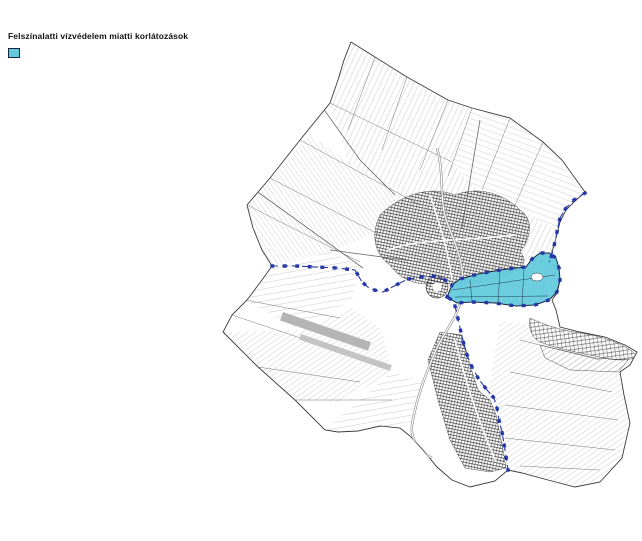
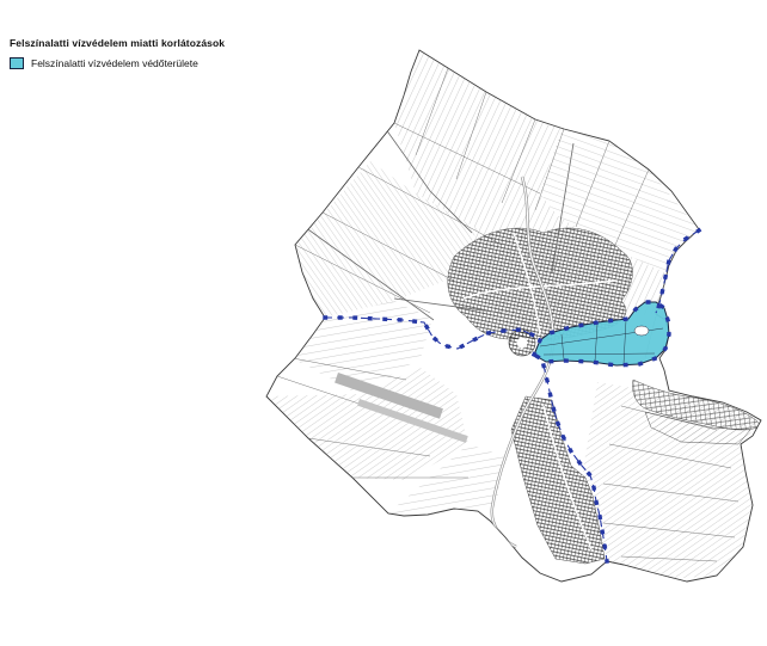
  Felszínalatti vízvédelem miatti korlátozások
+ Felszínalatti vízvédelem védőterülete
